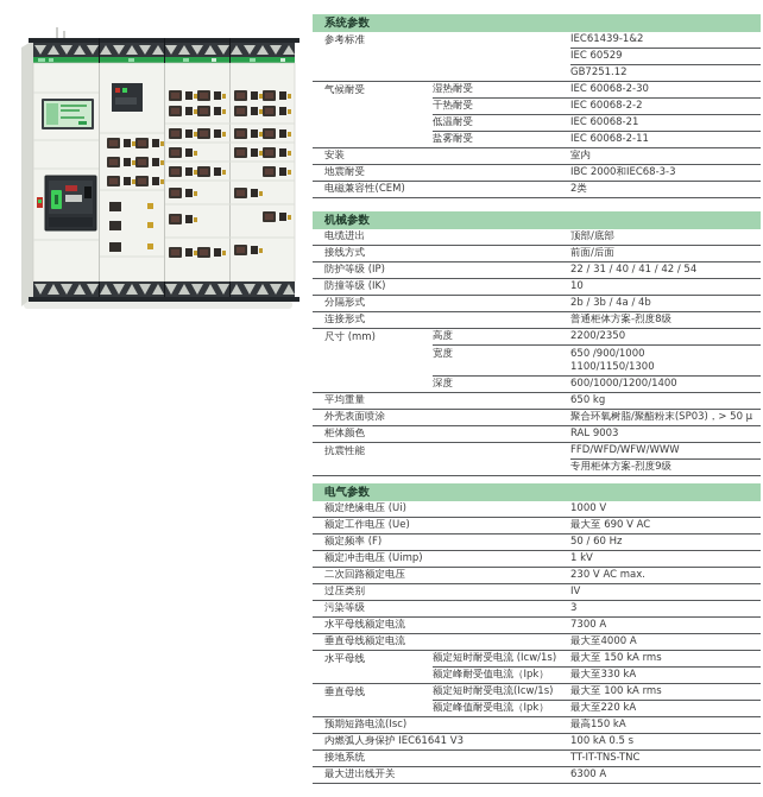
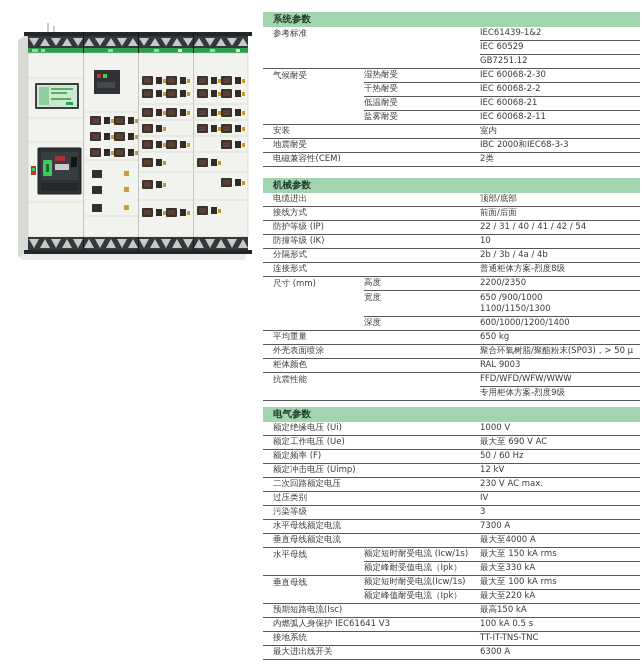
  系统参数
  参考标准
  IEC61439-1&2
  IEC 60529
  GB7251.12
  气候耐受
  湿热耐受
  IEC 60068-2-30
  干热耐受
  IEC 60068-2-2
  低温耐受
  IEC 60068-21
  盐雾耐受
  IEC 60068-2-11
  安装
  室内
  地震耐受
  IBC 2000和IEC68-3-3
  电磁兼容性(CEM)
  2类
  机械参数
  电缆进出
  顶部/底部
  接线方式
  前面/后面
  防护等级 (IP)
  22 / 31 / 40 / 41 / 42 / 54
  防撞等级 (IK)
  10
  分隔形式
  2b / 3b / 4a / 4b
  连接形式
  普通柜体方案-烈度8级
  尺寸 (mm)
  高度
  2200/2350
  宽度
  650 /900/1000
  1100/1150/1300
  深度
  600/1000/1200/1400
  平均重量
  650 kg
  外壳表面喷涂
  聚合环氧树脂/聚酯粉末(SP03)，> 50 μ
  柜体颜色
  RAL 9003
  抗震性能
  FFD/WFD/WFW/WWW
  专用柜体方案-烈度9级
  电气参数
  额定绝缘电压 (Ui)
  1000 V
  额定工作电压 (Ue)
  最大至 690 V AC
  额定频率 (F)
  50 / 60 Hz
  额定冲击电压 (Uimp)
- 1 kV
+ 12 kV
  二次回路额定电压
  230 V AC max.
  过压类别
  IV
  污染等级
  3
  水平母线额定电流
  7300 A
  垂直母线额定电流
  最大至4000 A
  水平母线
  额定短时耐受电流 (Icw/1s)
  最大至 150 kA rms
  额定峰耐受值电流（Ipk）
  最大至330 kA
  垂直母线
  额定短时耐受电流(Icw/1s)
  最大至 100 kA rms
  额定峰值耐受电流（Ipk）
  最大至220 kA
  预期短路电流(Isc)
  最高150 kA
  内燃弧人身保护 IEC616
  100 kA 0.5 s
  接地系统
  TT-IT-TNS-TNC
  最大进出线开关
  6300 A
